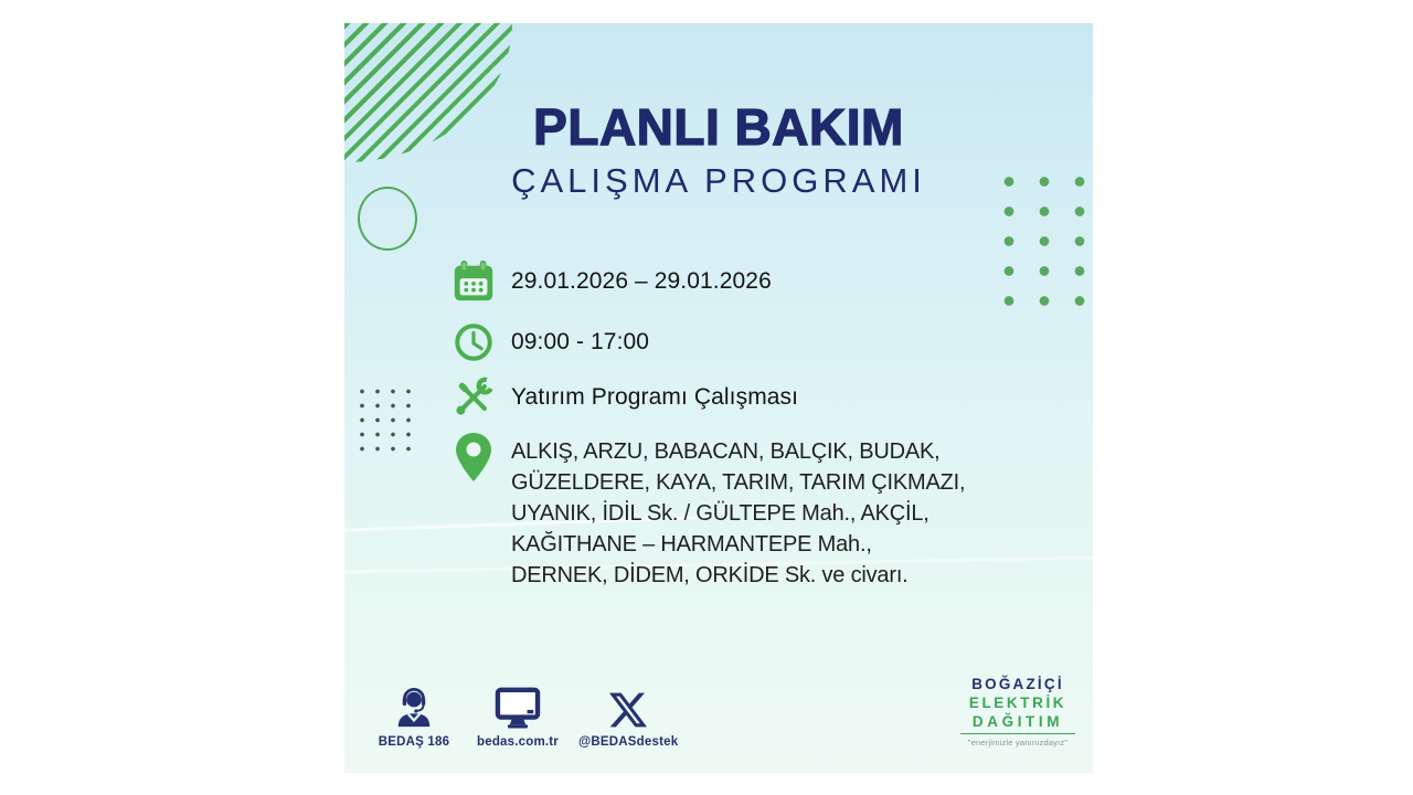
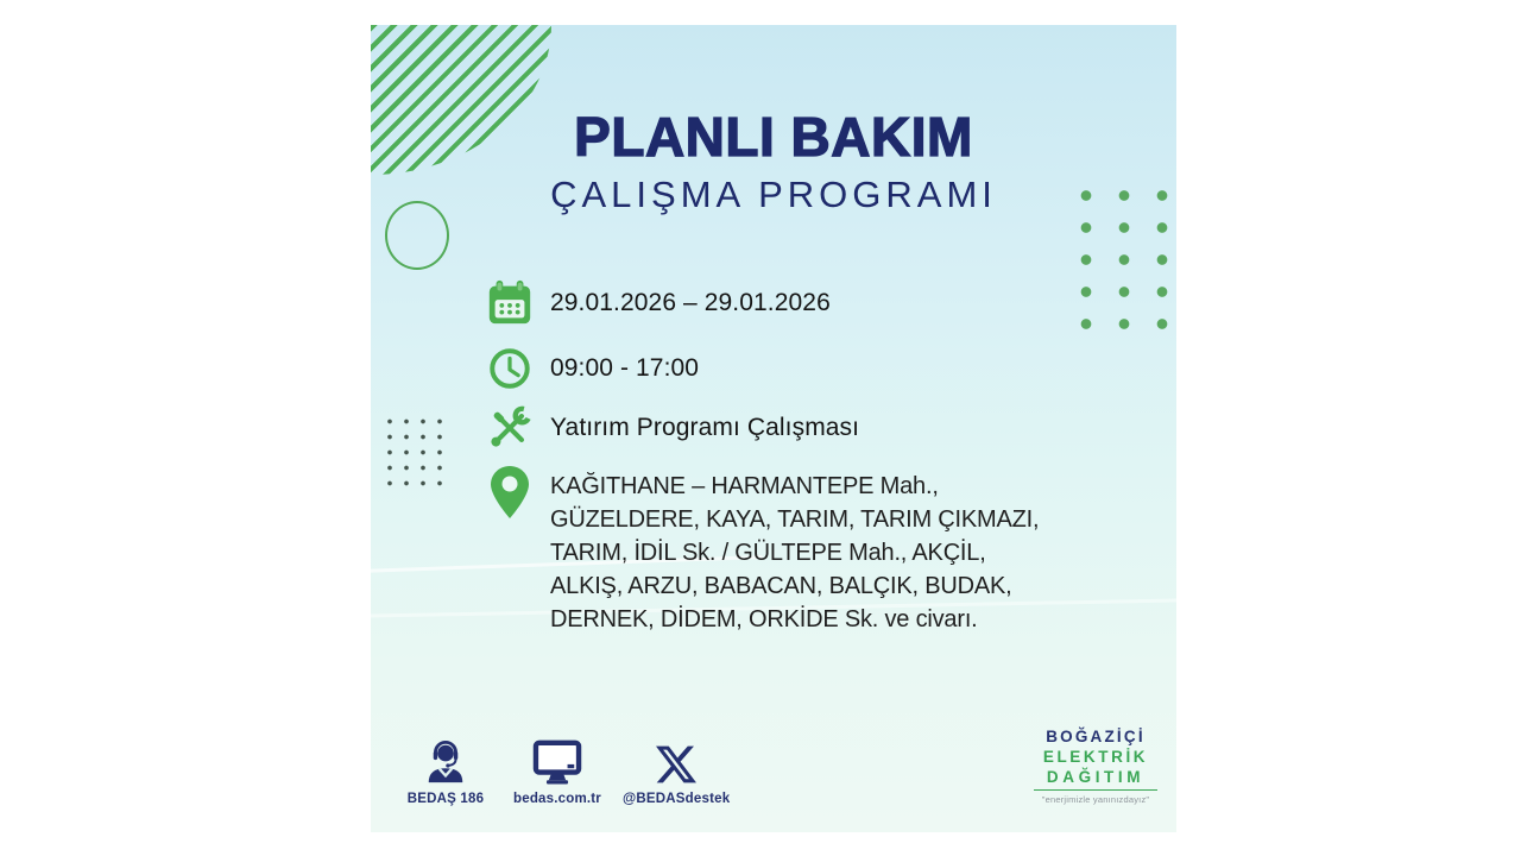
  PLANLI BAKIM
  ÇALIŞMA PROGRAMI
  29.01.2026 – 29.01.2026
  09:00 - 17:00
  Yatırım Programı Çalışması
- ALKIŞ, ARZU, BABACAN, BALÇIK, BUDAK,
+ KAĞITHANE – HARMANTEPE Mah.,
  GÜZELDERE, KAYA, TARIM, TARIM ÇIKMAZI,
- UYANIK, İDİL Sk. / GÜLTEPE Mah., AKÇİL,
+ TARIM, İDİL Sk. / GÜLTEPE Mah., AKÇİL,
- KAĞITHANE – HARMANTEPE Mah.,
+ ALKIŞ, ARZU, BABACAN, BALÇIK, BUDAK,
  DERNEK, DİDEM, ORKİDE Sk. ve civarı.
  BEDAŞ 186
  bedas.com.tr
  @BEDASdestek
  BOĞAZİÇİ
  ELEKTRİK
  DAĞITIM
  "enerjimizle yanınızdayız"
